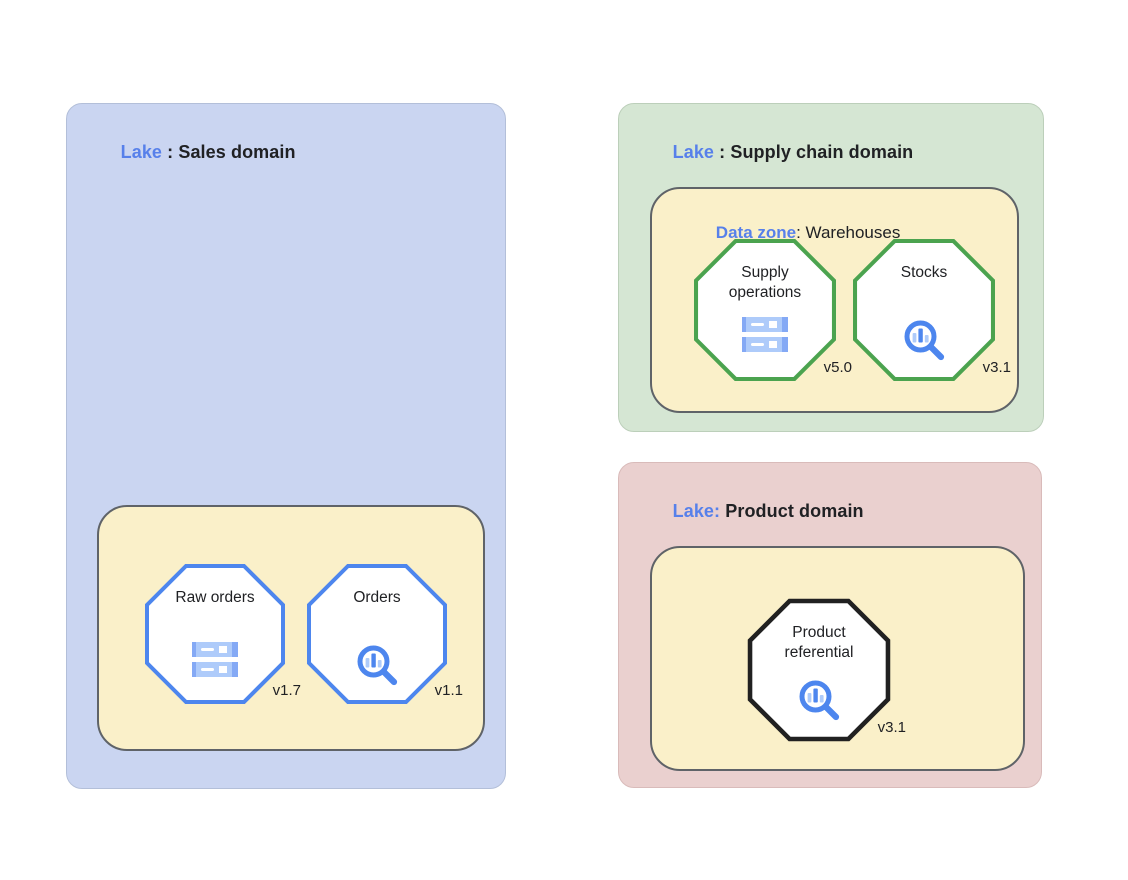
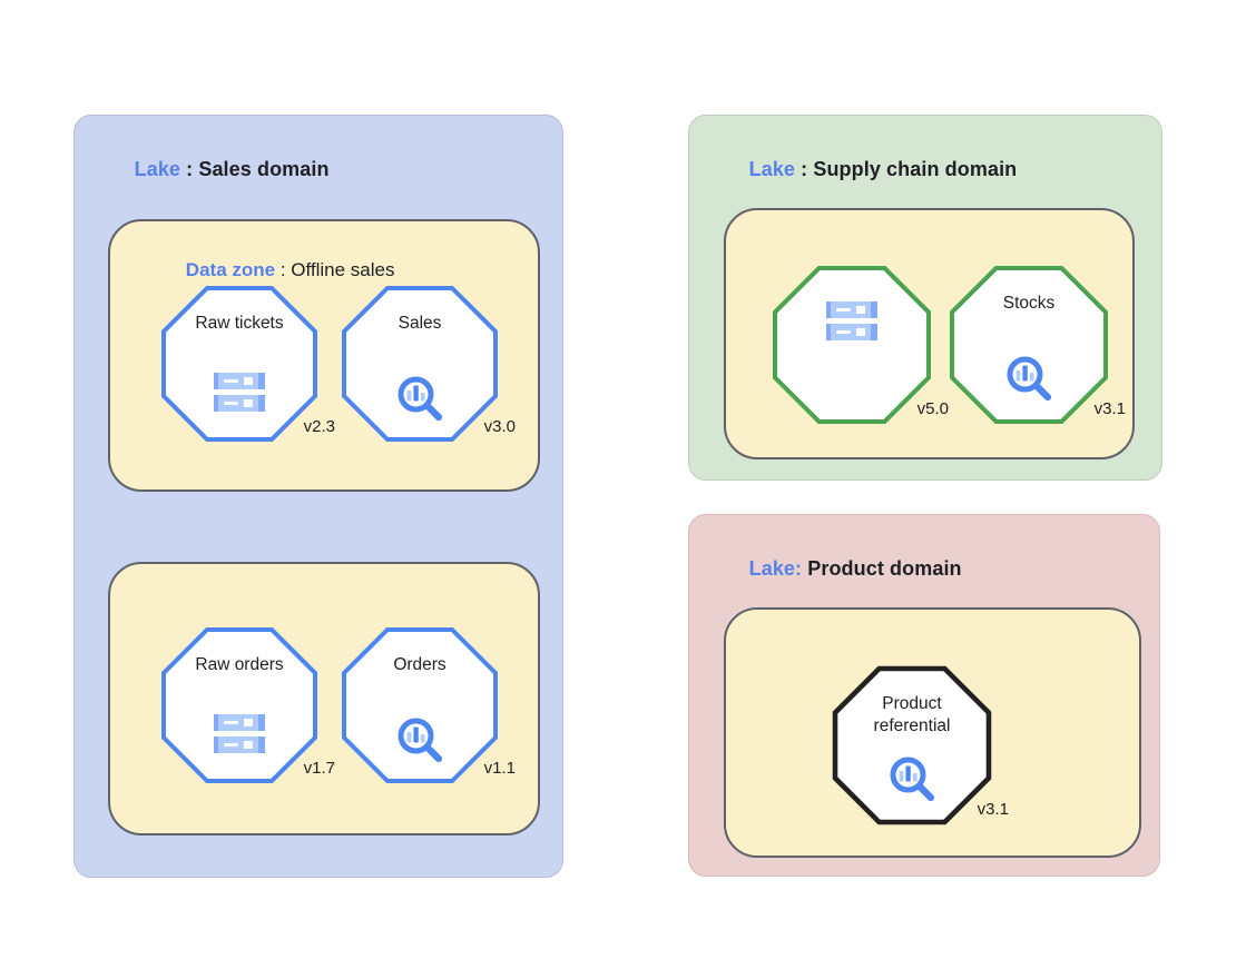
  Lake : Sales domain
+ Data zone : Offline sales
+ Raw tickets
+ v2.3
+ Sales
+ v3.0
  Raw orders
  v1.7
  Orders
  v1.1
  Lake : Supply chain domain
- Data zone: Warehouses
- Supply operations
  v5.0
  Stocks
  v3.1
  Lake: Product domain
  Product referential
  v3.1
